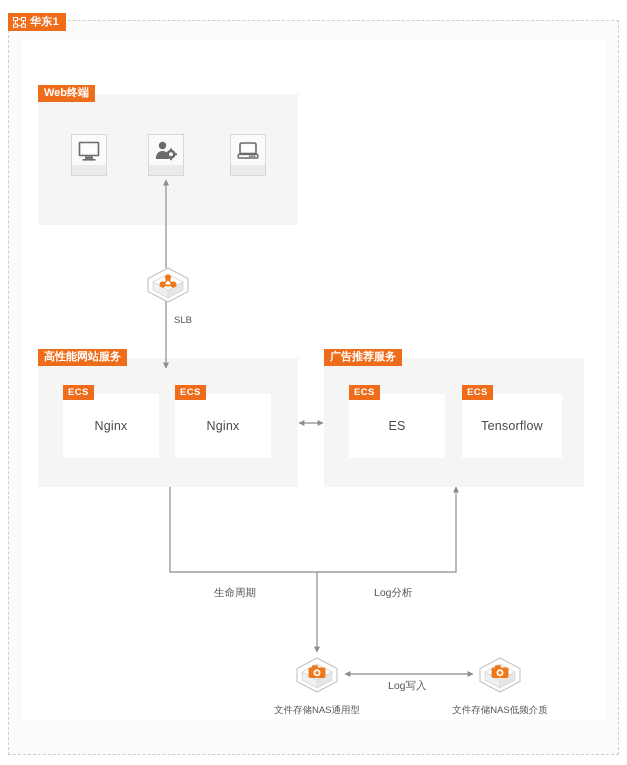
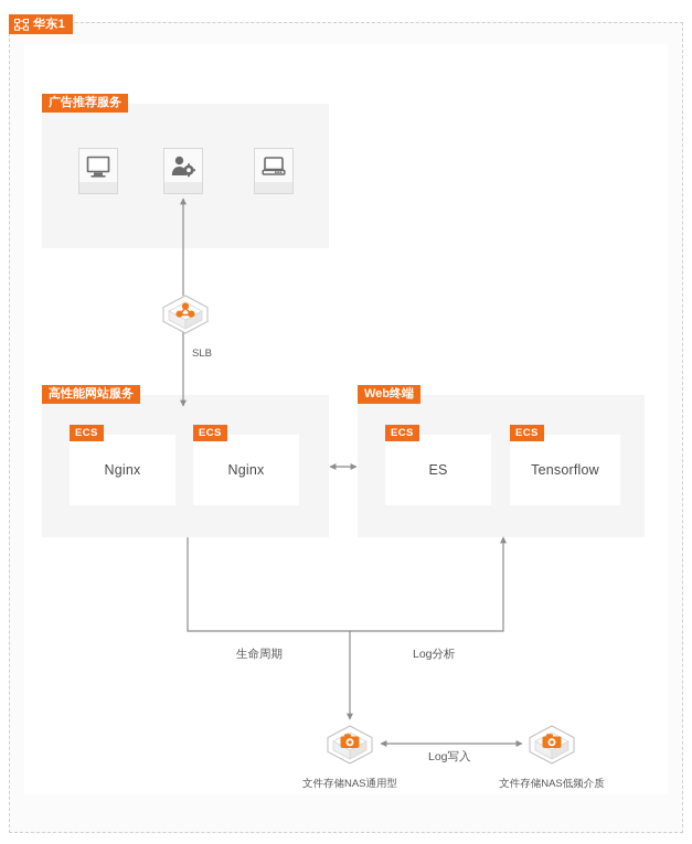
  华东1
- Web终端
+ 广告推荐服务
  高性能网站服务
- 广告推荐服务
+ Web终端
  ECS
  Nginx
  ECS
  Nginx
  ECS
  ES
  ECS
  Tensorflow
  SLB
  文件存储NAS通用型
  文件存储NAS低频介质
  生命周期
  Log分析
  Log写入
